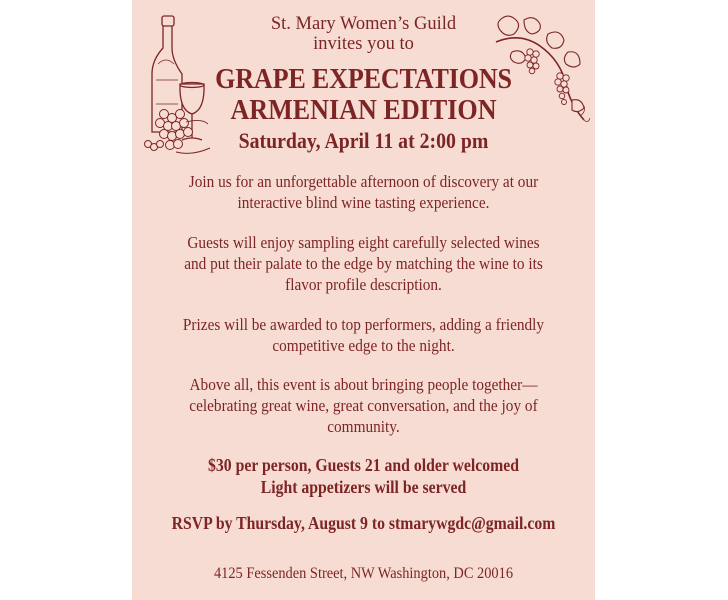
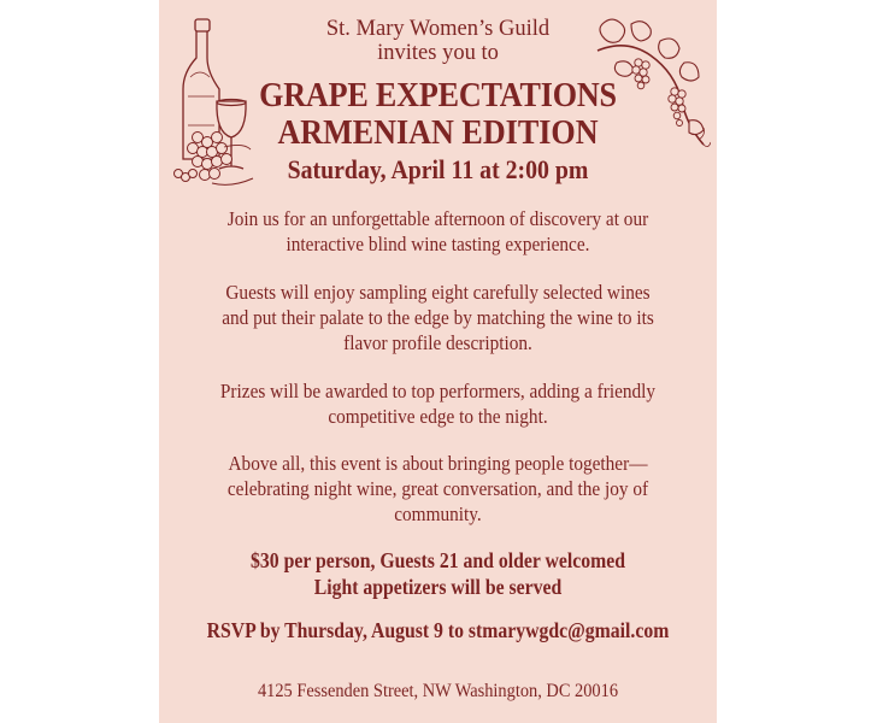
  St. Mary Women’s Guild
  invites you to
  GRAPE EXPECTATIONS
  ARMENIAN EDITION
  Saturday, April 11 at 2:00 pm
  Join us for an unforgettable afternoon of discovery at our
  interactive blind wine tasting experience.
  Guests will enjoy sampling eight carefully selected wines
  and put their palate to the edge by matching the wine to its
  flavor profile description.
  Prizes will be awarded to top performers, adding a friendly
  competitive edge to the night.
  Above all, this event is about bringing people together—
- celebrating great wine, great conversation, and the joy of
+ celebrating night wine, great conversation, and the joy of
  community.
  $30 per person, Guests 21 and older welcomed
  Light appetizers will be served
  RSVP by Thursday, August 9 to stmarywgdc@gmail.com
  4125 Fessenden Street, NW Washington, DC 20016
